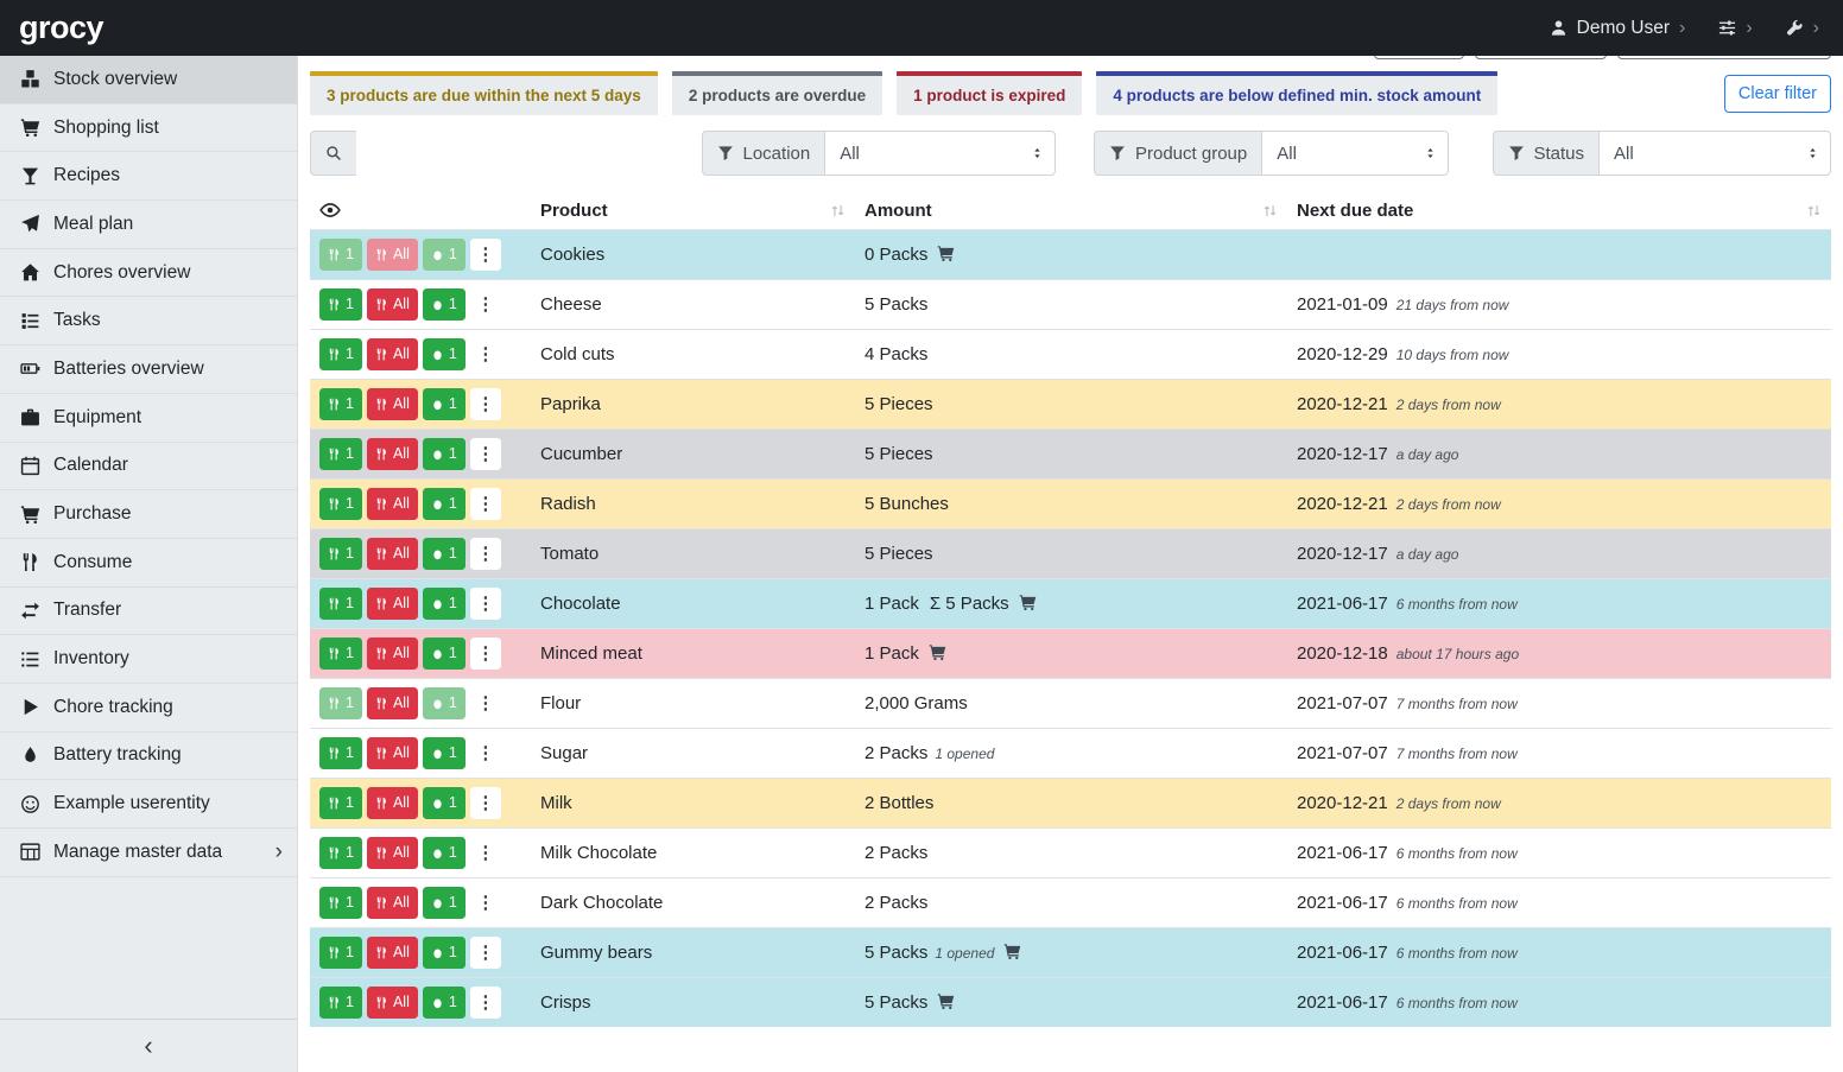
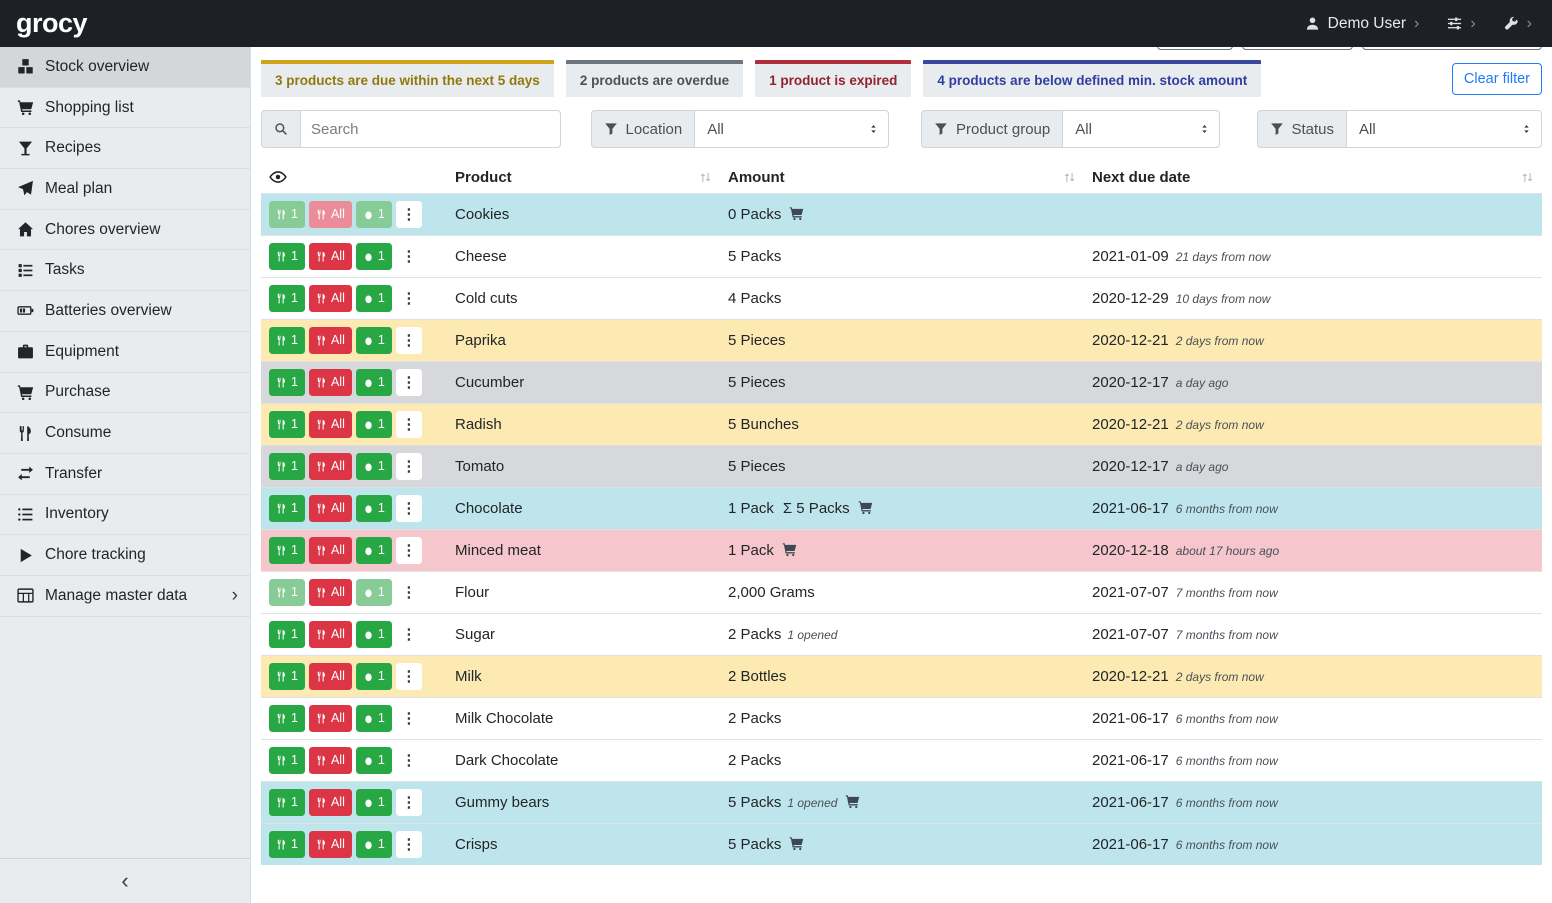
  grocy
  Demo User
  ›
  ›
  ›
  Stock overview
  Shopping list
  Recipes
  Meal plan
  Chores overview
  Tasks
  Batteries overview
  Equipment
- Calendar
  Purchase
  Consume
  Transfer
  Inventory
  Chore tracking
- Battery tracking
- Example userentity
  Manage master data
  ›
  ‹
  3 products are due within the next 5 days
  2 products are overdue
  1 product is expired
  4 products are below defined min. stock amount
  Clear filter
+ Search
  Location
  All
  Product group
  All
  Status
  All
  	Product	Amount	Next due date
  1 All 1 ⋮	Cookies	0 Packs
  1 All 1 ⋮	Cheese	5 Packs	2021-01-09 21 days from now
  1 All 1 ⋮	Cold cuts	4 Packs	2020-12-29 10 days from now
  1 All 1 ⋮	Paprika	5 Pieces	2020-12-21 2 days from now
  1 All 1 ⋮	Cucumber	5 Pieces	2020-12-17 a day ago
  1 All 1 ⋮	Radish	5 Bunches	2020-12-21 2 days from now
  1 All 1 ⋮	Tomato	5 Pieces	2020-12-17 a day ago
  1 All 1 ⋮	Chocolate	1 Pack Σ 5 Packs	2021-06-17 6 months from now
  1 All 1 ⋮	Minced meat	1 Pack	2020-12-18 about 17 hours ago
  1 All 1 ⋮	Flour	2,000 Grams	2021-07-07 7 months from now
  1 All 1 ⋮	Sugar	2 Packs 1 opened	2021-07-07 7 months from now
  1 All 1 ⋮	Milk	2 Bottles	2020-12-21 2 days from now
  1 All 1 ⋮	Milk Chocolate	2 Packs	2021-06-17 6 months from now
  1 All 1 ⋮	Dark Chocolate	2 Packs	2021-06-17 6 months from now
  1 All 1 ⋮	Gummy bears	5 Packs 1 opened	2021-06-17 6 months from now
  1 All 1 ⋮	Crisps	5 Packs	2021-06-17 6 months from now
